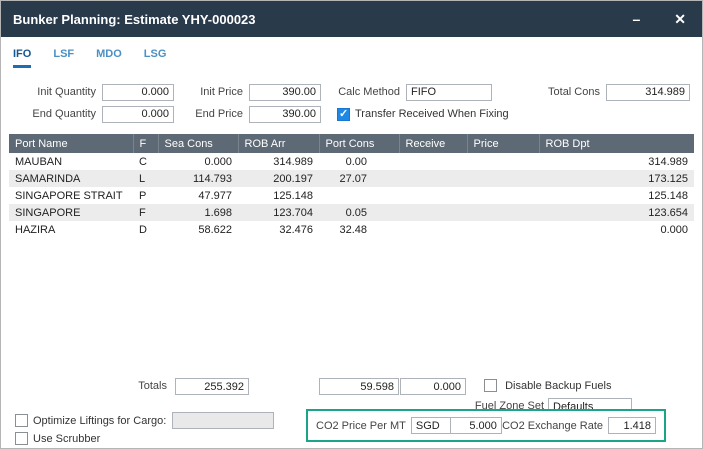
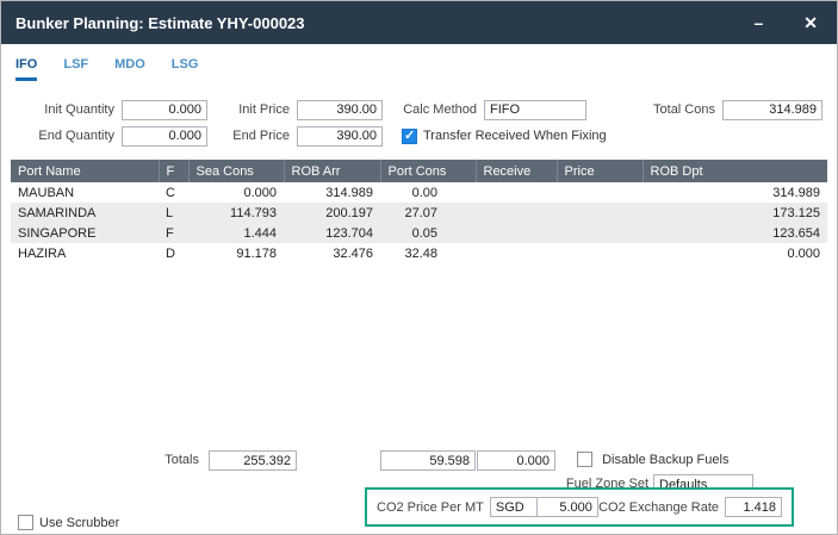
  Bunker Planning: Estimate YHY-000023
  –
  ✕
  IFO
  LSF
  MDO
  LSG
  Init Quantity
  0.000
  Init Price
  390.00
  Calc Method
  FIFO
  Total Cons
  314.989
  End Quantity
  0.000
  End Price
  390.00
  Transfer Received When Fixing
  Port Name	F	Sea Cons	ROB Arr	Port Cons	Receive	Price	ROB Dpt
  MAUBAN	C	0.000	314.989	0.00			314.989
  SAMARINDA	L	114.793	200.197	27.07			173.125
- SINGAPORE STRAIT	P	47.977	125.148				125.148
- SINGAPORE	F	1.698	123.704	0.05			123.654
+ SINGAPORE	F	1.444	123.704	0.05			123.654
- HAZIRA	D	58.622	32.476	32.48			0.000
+ HAZIRA	D	91.178	32.476	32.48			0.000
  Totals
  255.392
  59.598
  0.000
  Disable Backup Fuels
  Fuel Zone Set
  Defaults
- Optimize Liftings for Cargo:
  Use Scrubber
  CO2 Price Per MT
  SGD
  5.000
  CO2 Exchange Rate
  1.418
